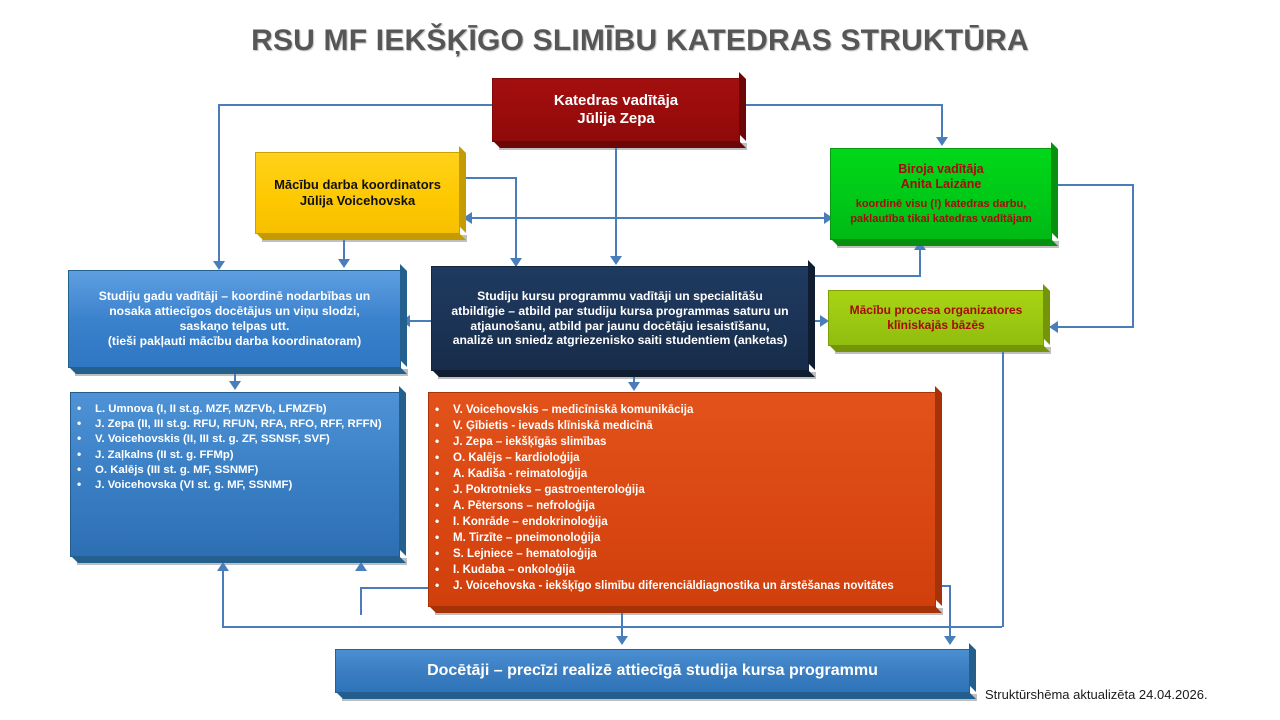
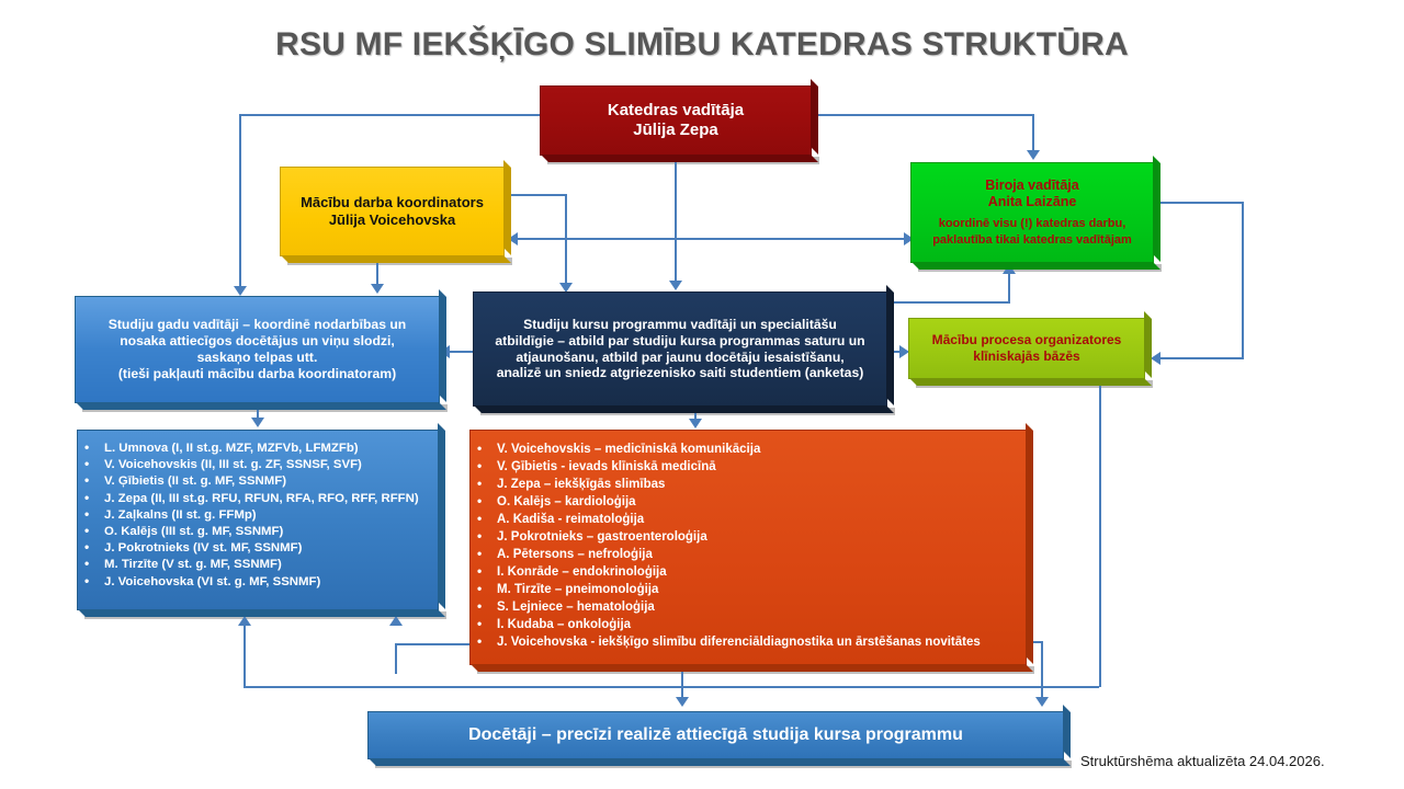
  RSU MF IEKŠĶĪGO SLIMĪBU KATEDRAS STRUKTŪRA
  Katedras vadītāja
  Jūlija Zepa
  Mācību darba koordinators
  Jūlija Voicehovska
  Biroja vadītāja
  Anita Laizāne
  koordinē visu (!) katedras darbu,
  paklautība tikai katedras vadītājam
  Studiju gadu vadītāji – koordinē nodarbības un
  nosaka attiecīgos docētājus un viņu slodzi,
  saskaņo telpas utt.
  (tieši pakļauti mācību darba koordinatoram)
  Studiju kursu programmu vadītāji un specialitāšu
  atbildīgie – atbild par studiju kursa programmas saturu un
  atjaunošanu, atbild par jaunu docētāju iesaistīšanu,
  analizē un sniedz atgriezenisko saiti studentiem (anketas)
  Mācību procesa organizatores
  klīniskajās bāzēs
  L. Umnova (I, II st.g. MZF, MZFVb, LFMZFb)
- J. Zepa (II, III st.g. RFU, RFUN, RFA, RFO, RFF, RFFN)
+ V. Voicehovskis (II, III st. g. ZF, SSNSF, SVF)
+ V. Ģībietis (II st. g. MF, SSNMF)
- V. Voicehovskis (II, III st. g. ZF, SSNSF, SVF)
+ J. Zepa (II, III st.g. RFU, RFUN, RFA, RFO, RFF, RFFN)
  J. Zaļkalns (II st. g. FFMp)
  O. Kalējs (III st. g. MF, SSNMF)
+ J. Pokrotnieks (IV st. MF, SSNMF)
+ M. Tirzīte (V st. g. MF, SSNMF)
  J. Voicehovska (VI st. g. MF, SSNMF)
  V. Voicehovskis – medicīniskā komunikācija
  V. Ģībietis - ievads klīniskā medicīnā
  J. Zepa – iekšķīgās slimības
  O. Kalējs – kardioloģija
  A. Kadiša - reimatoloģija
  J. Pokrotnieks – gastroenteroloģija
  A. Pētersons – nefroloģija
  I. Konrāde – endokrinoloģija
  M. Tirzīte – pneimonoloģija
  S. Lejniece – hematoloģija
  I. Kudaba – onkoloģija
  J. Voicehovska - iekšķīgo slimību diferenciāldiagnostika un ārstēšanas novitātes
  Docētāji – precīzi realizē attiecīgā studija kursa programmu
  Struktūrshēma aktualizēta 24.04.2026.
